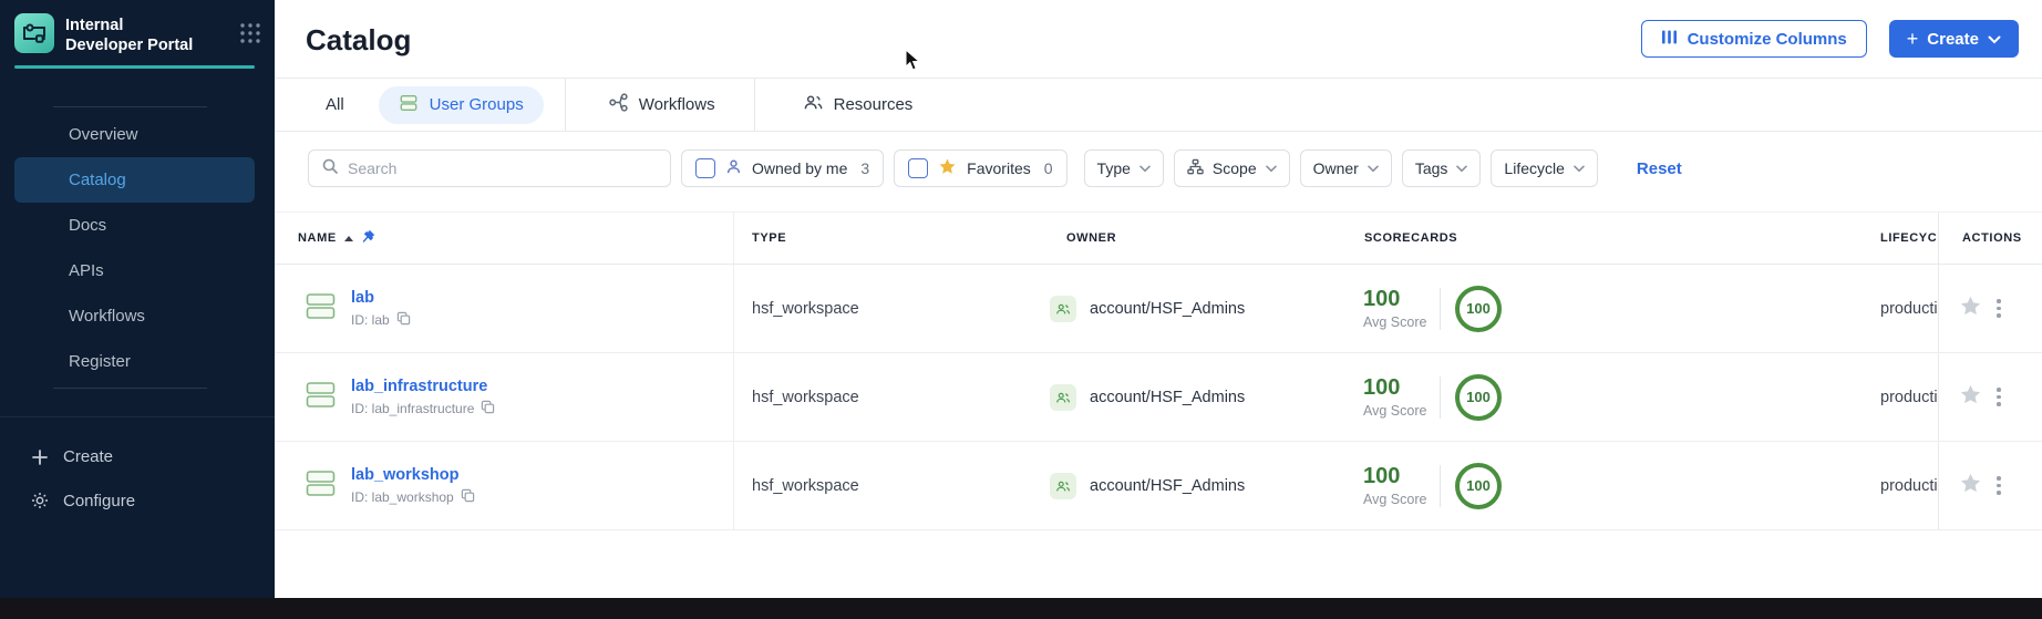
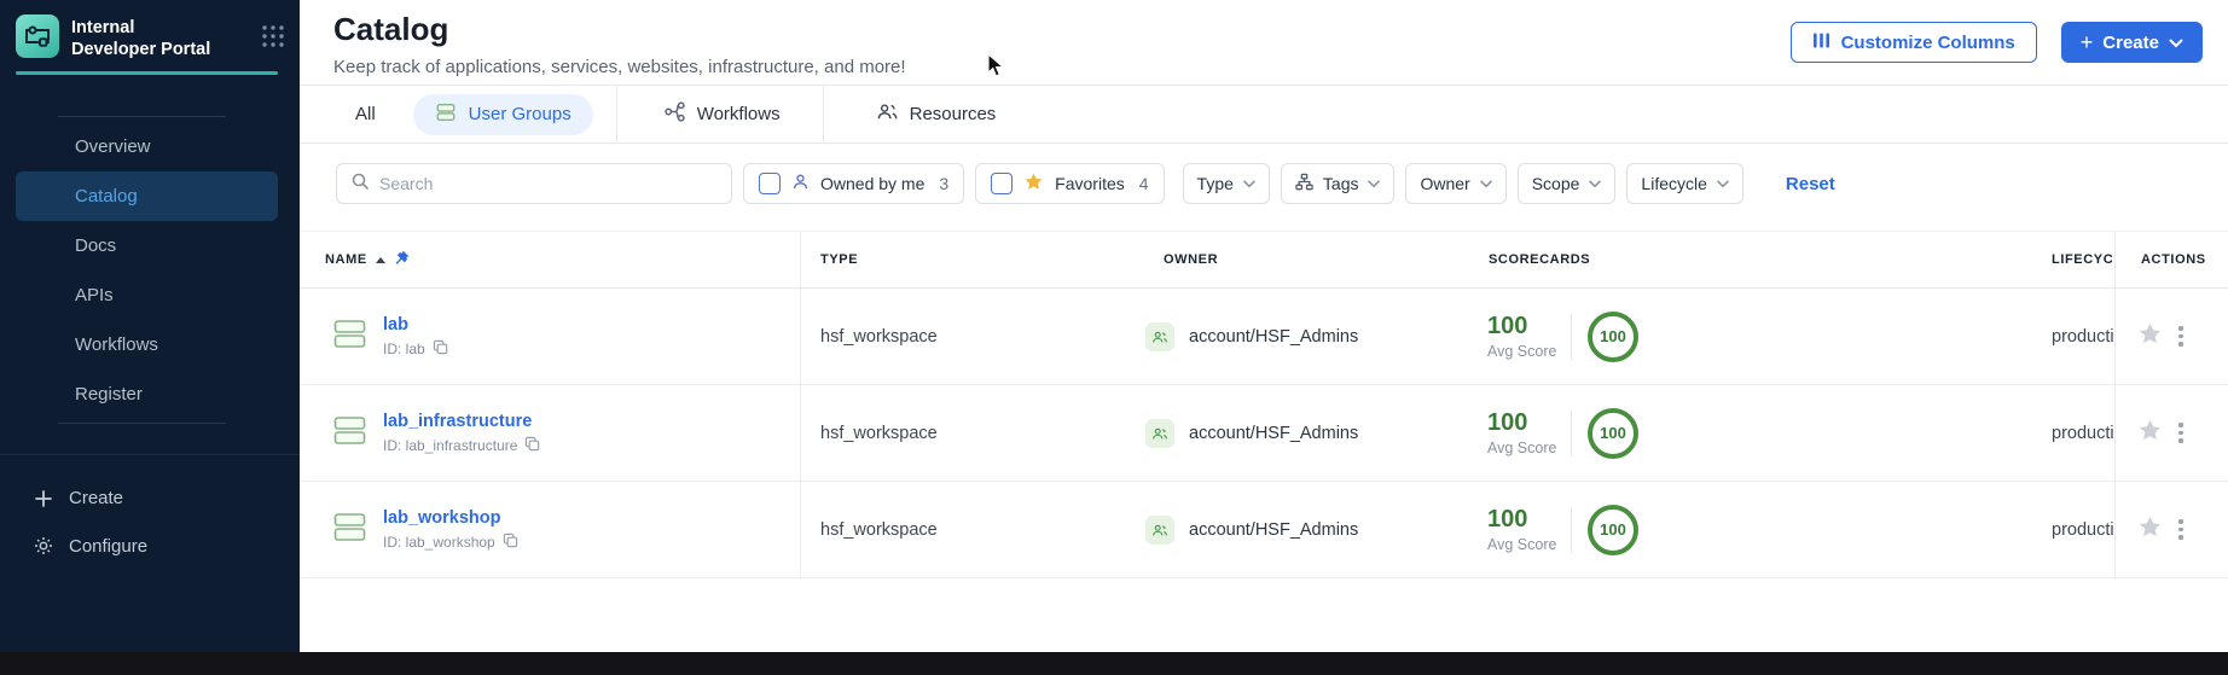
  Internal Developer Portal
  Overview
  Catalog
  Docs
  APIs
  Workflows
  Register
  Create
  Configure
  Catalog
+ Keep track of applications, services, websites, infrastructure, and more!
  Customize Columns
  +
  Create
  All
  User Groups
  Workflows
  Resources
  Search
  Owned by me
  3
  Favorites
- 0
+ 4
  Type
- Scope
+ Tags
  Owner
- Tags
+ Scope
  Lifecycle
  Reset
  NAME
  TYPE
  OWNER
  SCORECARDS
  LIFECYC
  ACTIONS
  lab
  ID: lab
  hsf_workspace
  account/HSF_Admins
  100
  Avg Score
  100
  producti
  lab_infrastructure
  ID: lab_infrastructure
  hsf_workspace
  account/HSF_Admins
  100
  Avg Score
  100
  producti
  lab_workshop
  ID: lab_workshop
  hsf_workspace
  account/HSF_Admins
  100
  Avg Score
  100
  producti
